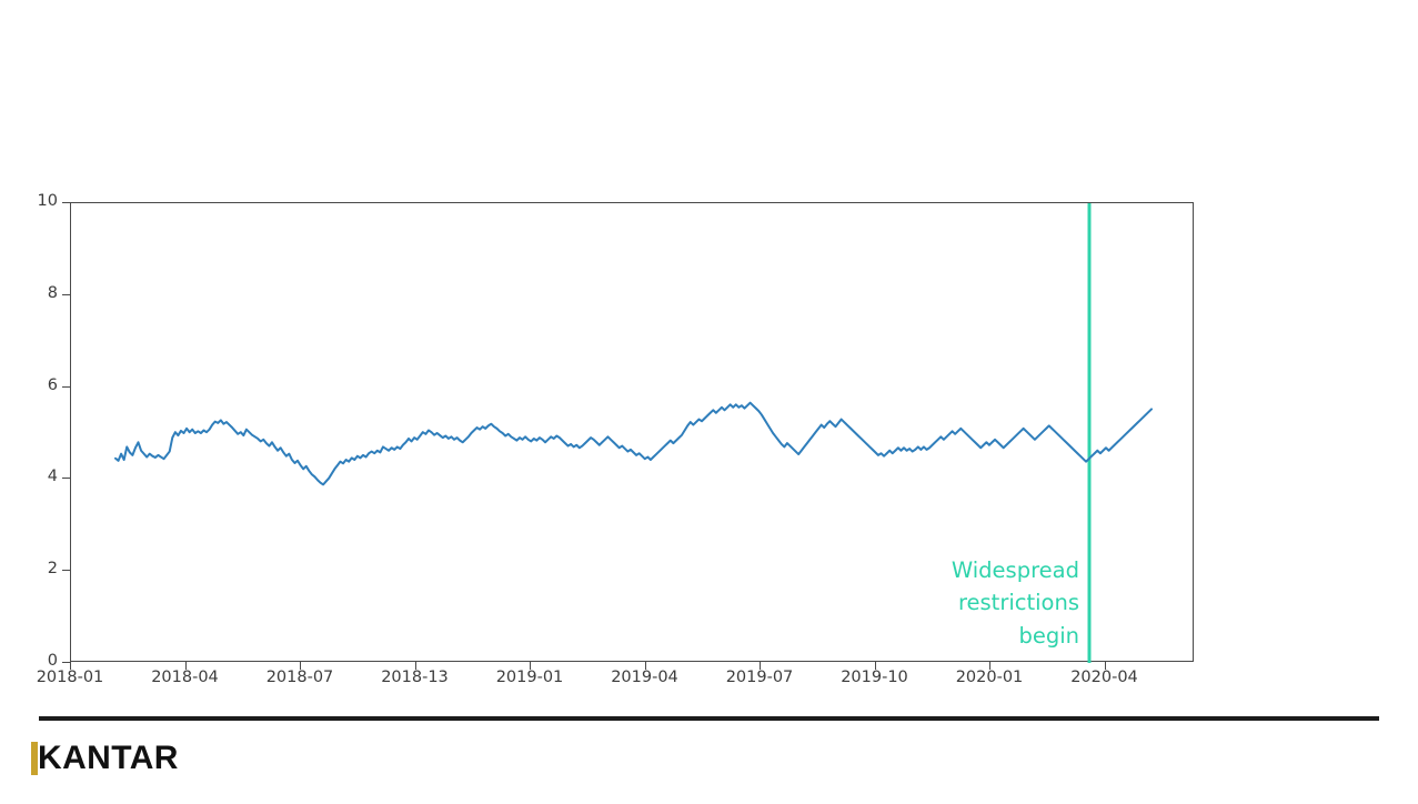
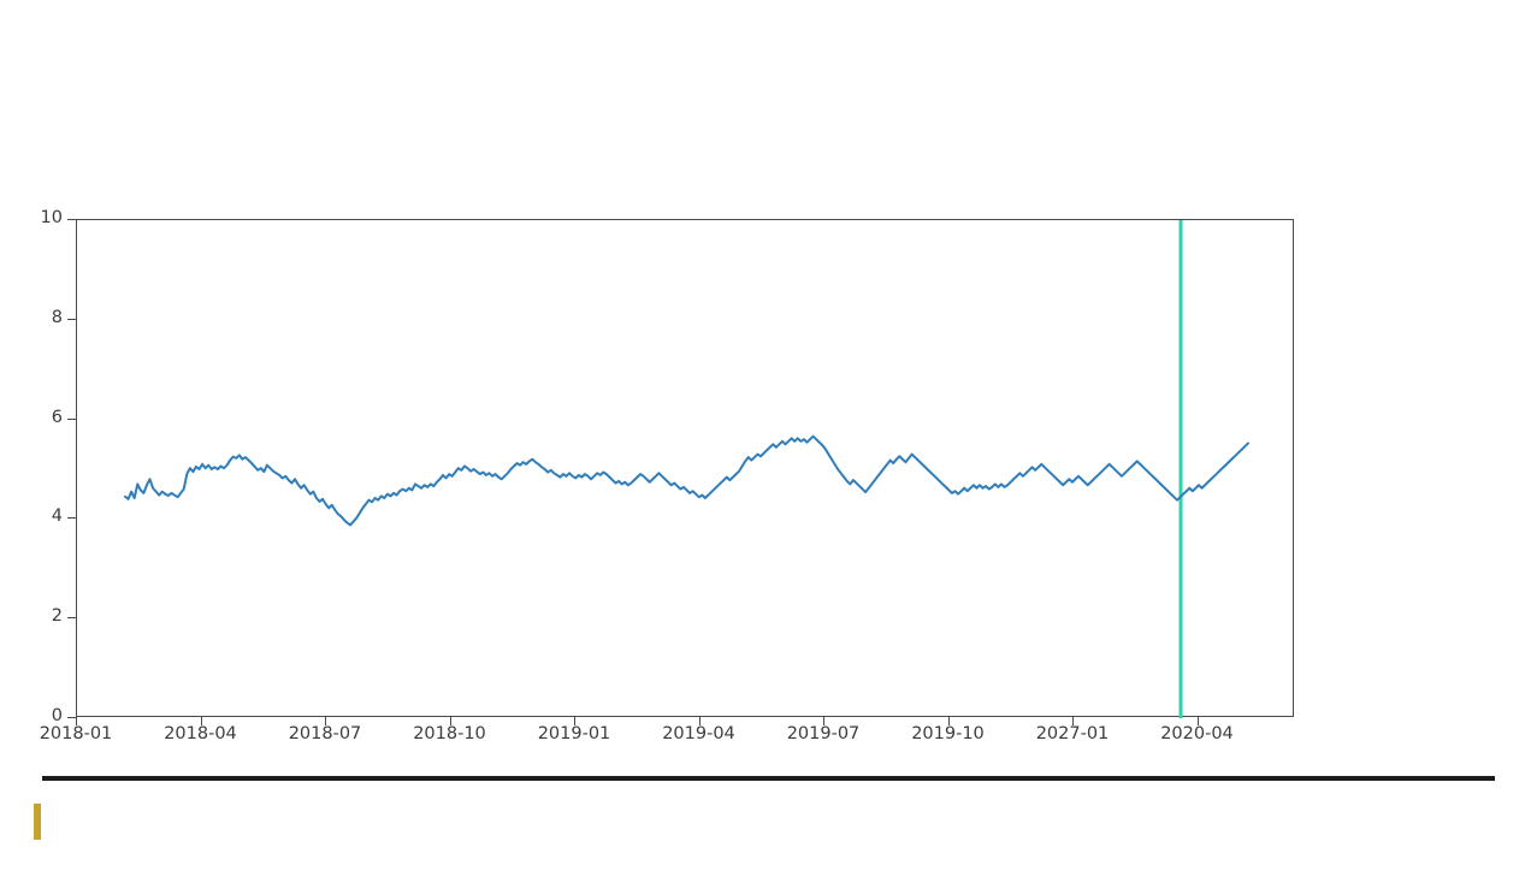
  0
  2
  4
  6
  8
  10
  2018-01
  2018-04
  2018-07
- 2018-13
+ 2018-10
  2019-01
  2019-04
  2019-07
  2019-10
- 2020-01
+ 2027-01
  2020-04
- Widespread
- restrictions
- begin
- KANTAR
